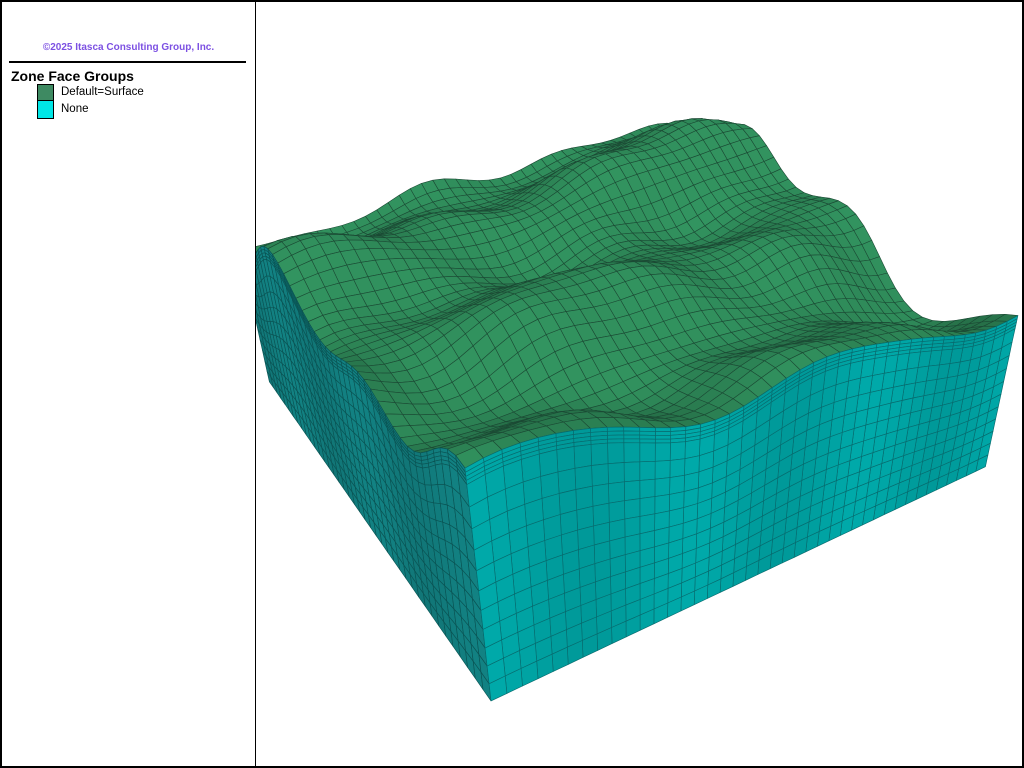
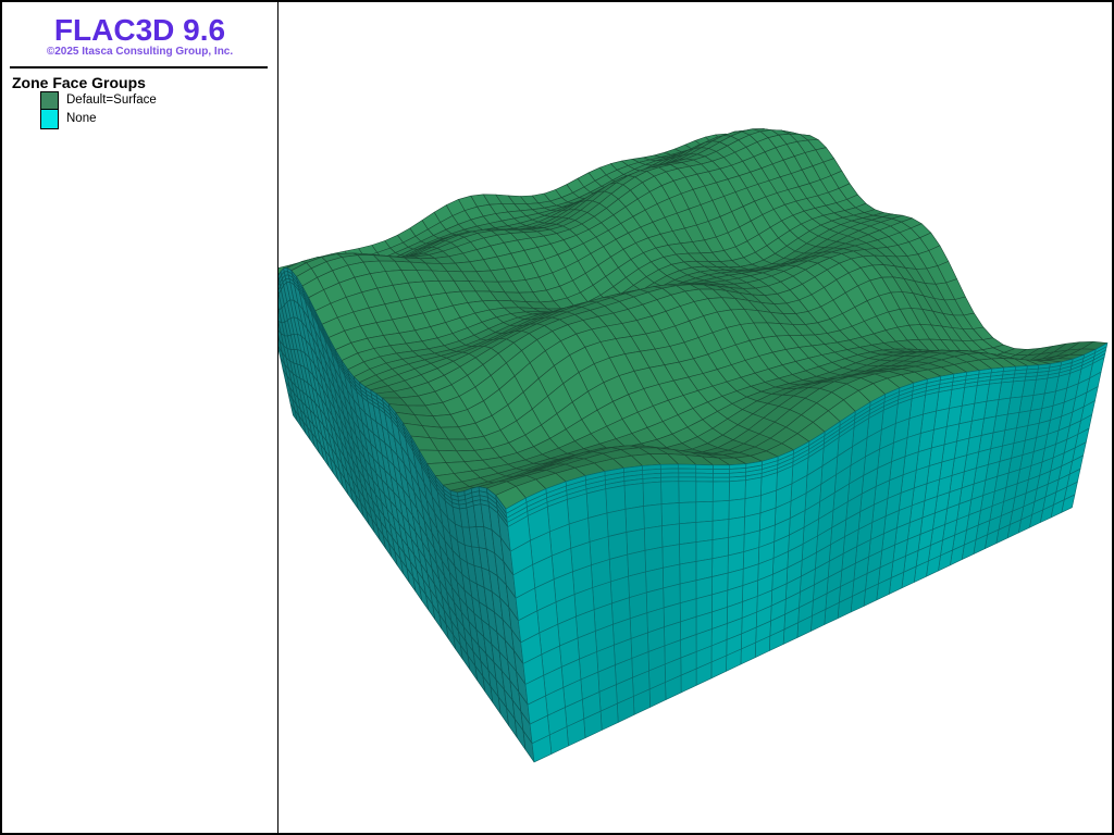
+ FLAC3D 9.6
  ©2025 Itasca Consulting Group, Inc.
  Zone Face Groups
  Default=Surface
  None
